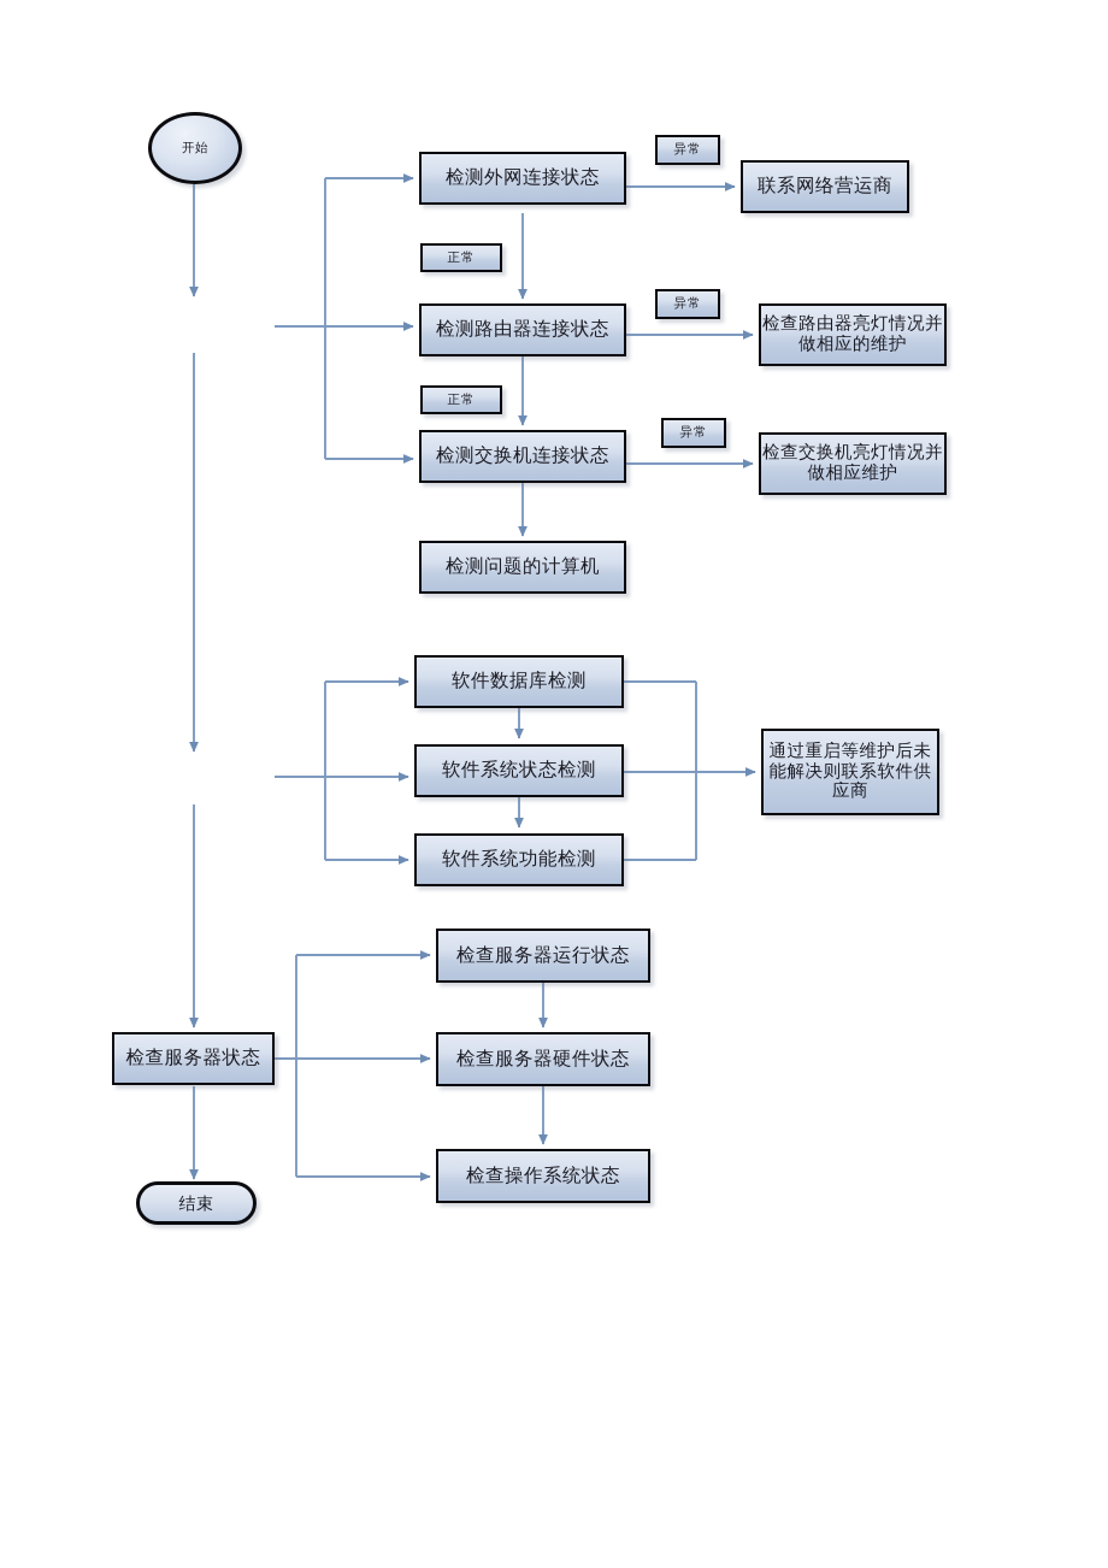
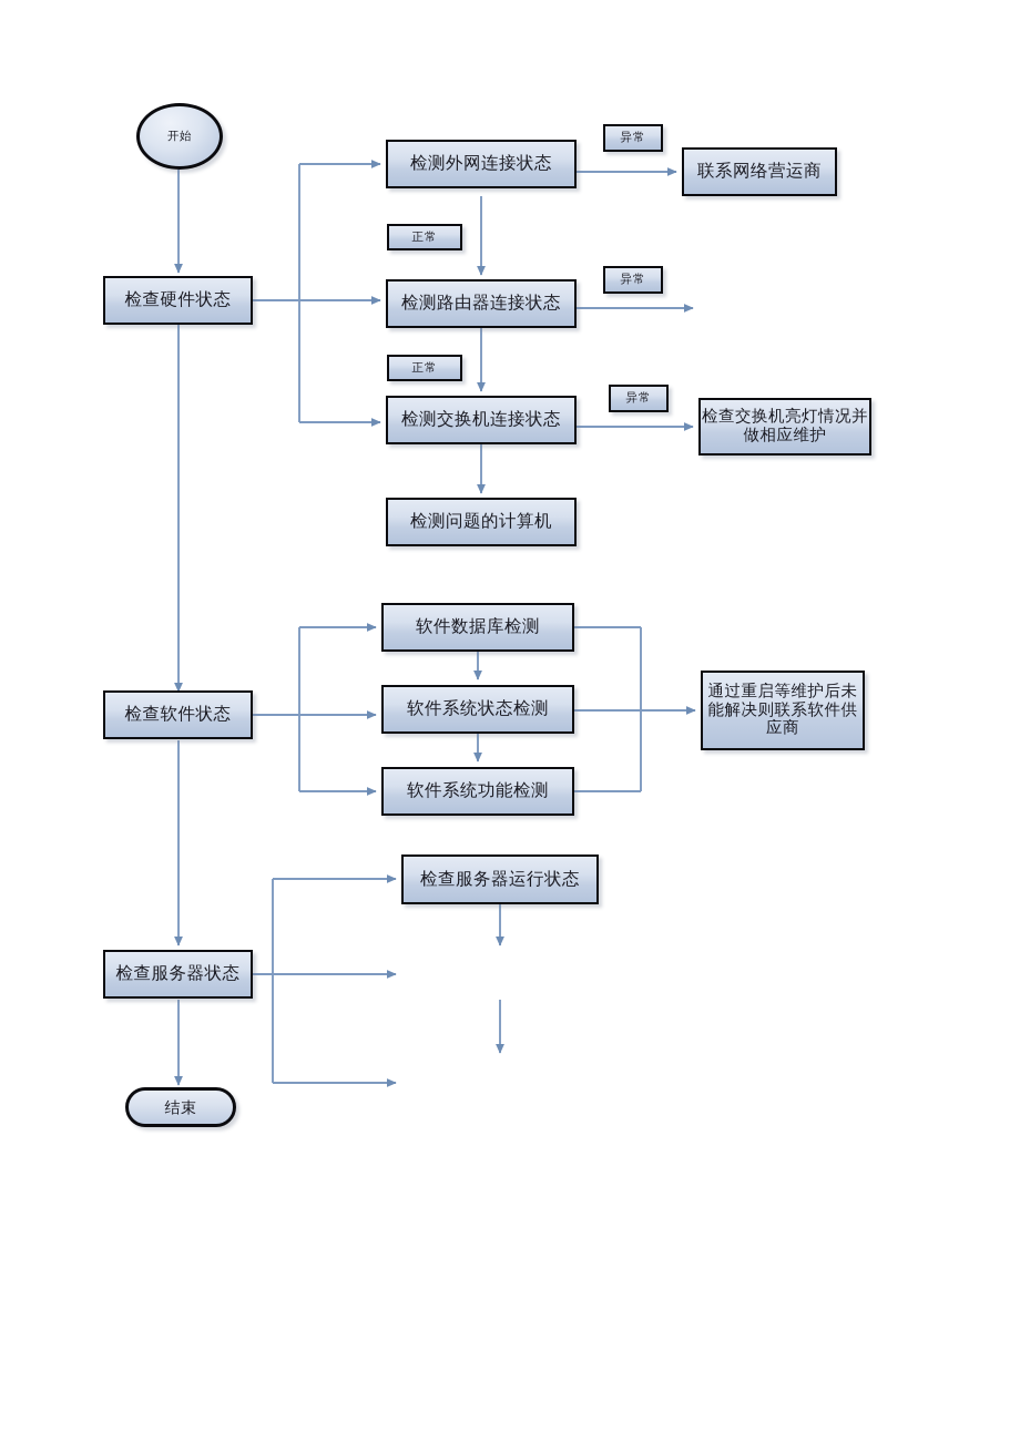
  开始
  结束
+ 检查硬件状态
+ 检查软件状态
  检查服务器状态
  检测外网连接状态
  检测路由器连接状态
  检测交换机连接状态
  检测问题的计算机
  联系网络营运商
- 检查路由器亮灯情况并做相应的维护
  检查交换机亮灯情况并做相应维护
  正常
  正常
  异常
  异常
  异常
  软件数据库检测
  软件系统状态检测
  软件系统功能检测
  通过重启等维护后未能解决则联系软件供应商
  检查服务器运行状态
- 检查服务器硬件状态
- 检查操作系统状态
